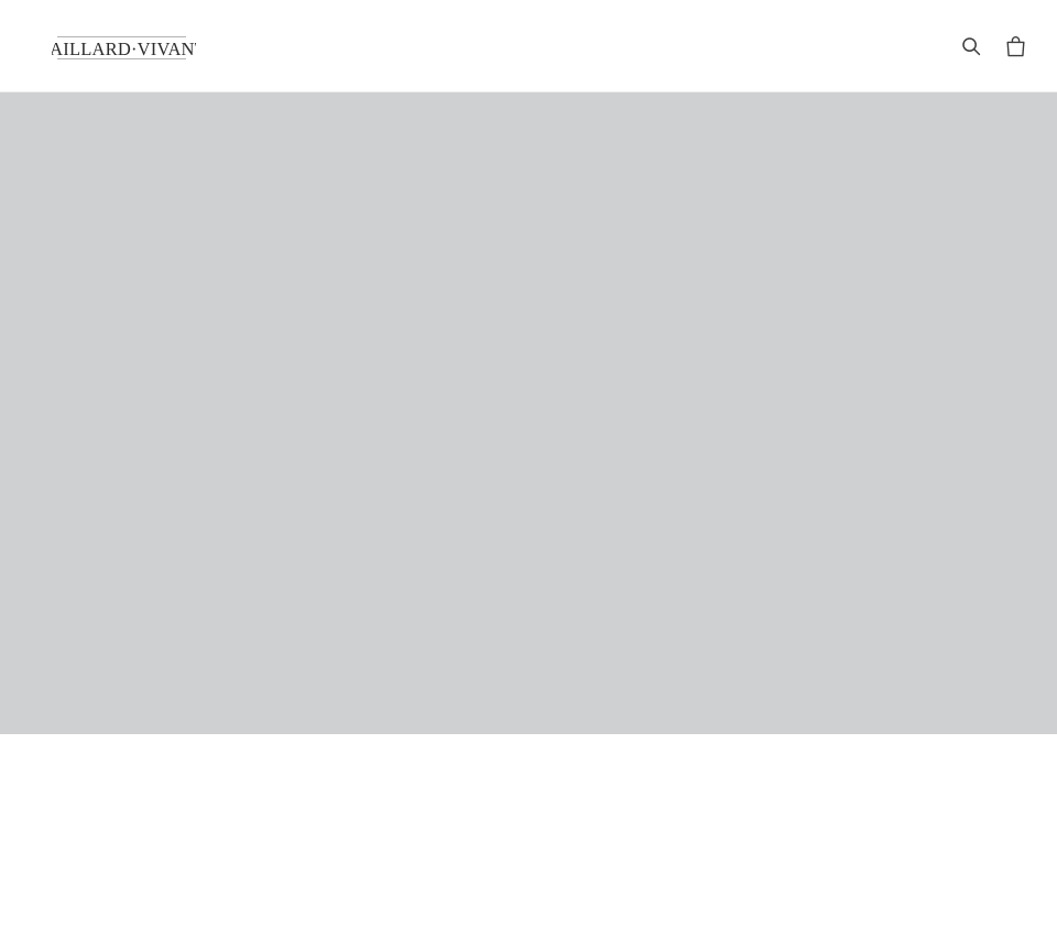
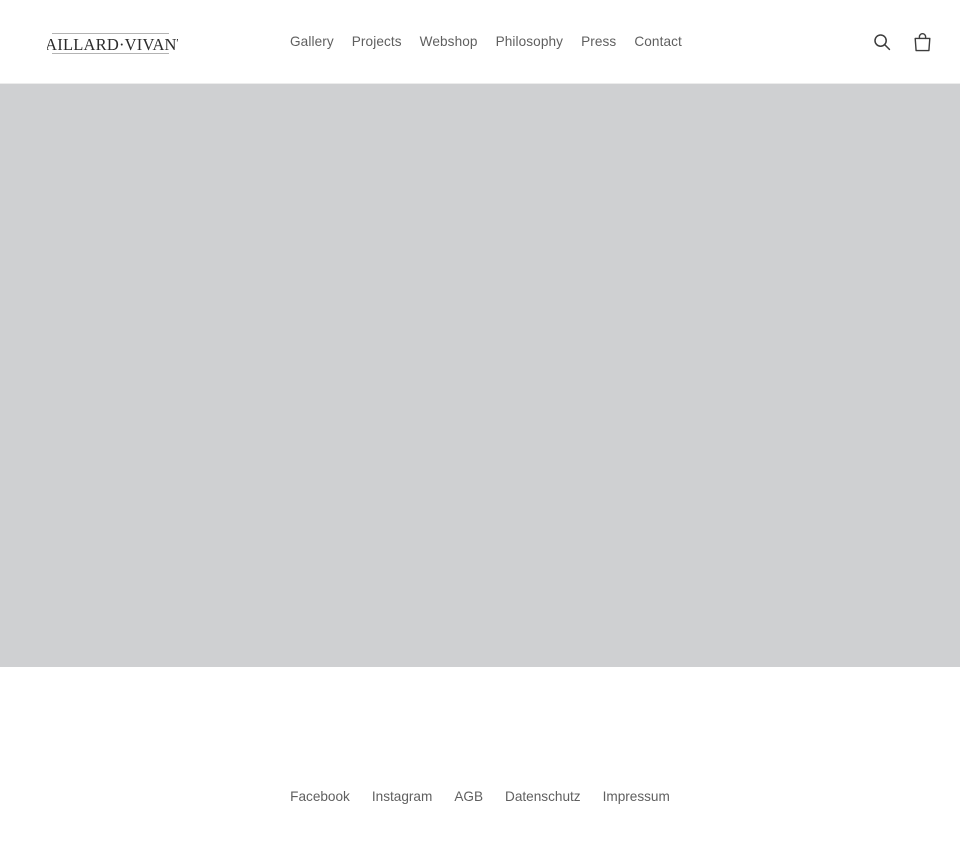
  AILLARD·VIVAN
+ Gallery
+ Projects
+ Webshop
+ Philosophy
+ Press
+ Contact
+ Facebook
+ Instagram
+ AGB
+ Datenschutz
+ Impressum
